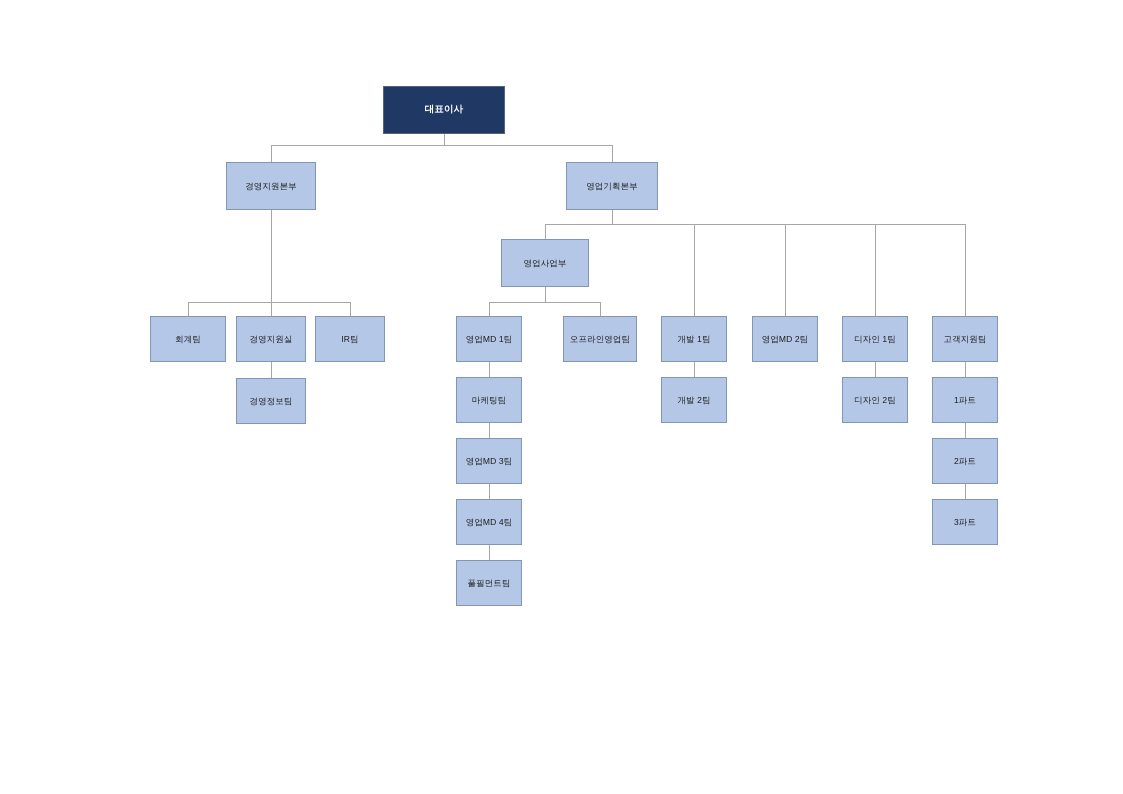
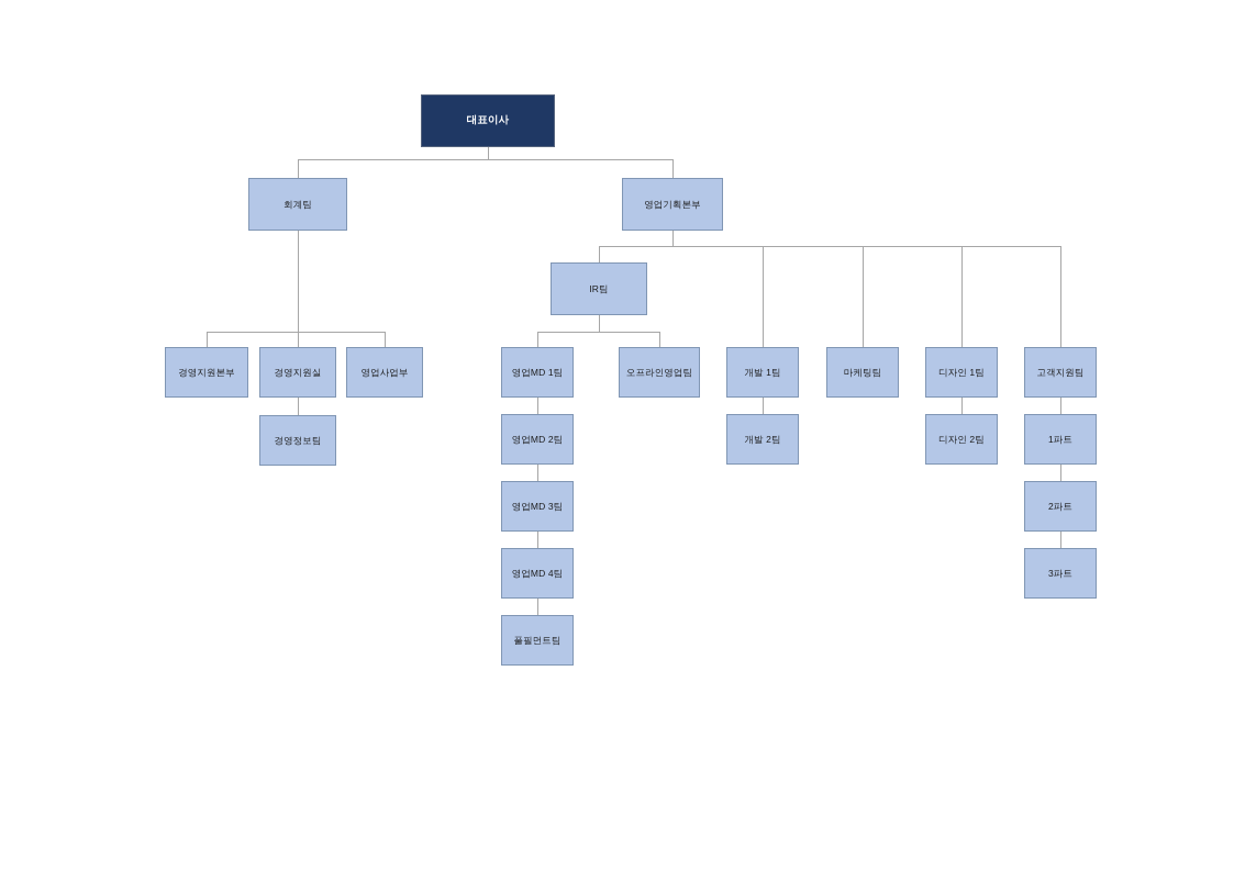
  대표이사
- 경영지원본부
+ 회계팀
  영업기획본부
- 영업사업부
+ IR팀
- 회계팀
+ 경영지원본부
  경영지원실
- IR팀
+ 영업사업부
  경영정보팀
  영업MD 1팀
- 마케팅팀
+ 영업MD 2팀
  영업MD 3팀
  영업MD 4팀
  풀필먼트팀
  오프라인영업팀
  개발 1팀
  개발 2팀
- 영업MD 2팀
+ 마케팅팀
  디자인 1팀
  디자인 2팀
  고객지원팀
  1파트
  2파트
  3파트
